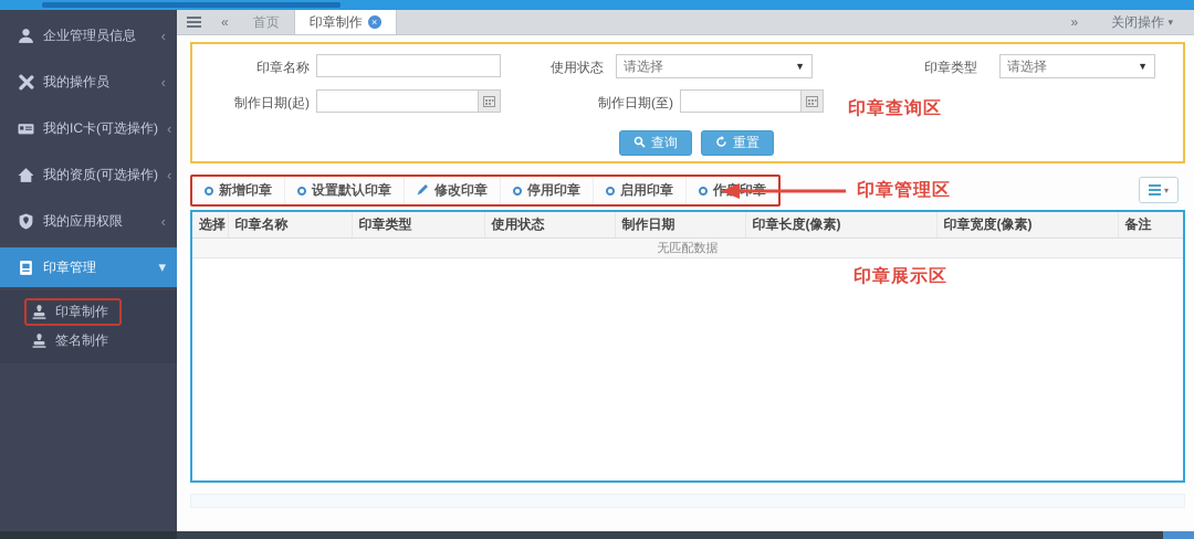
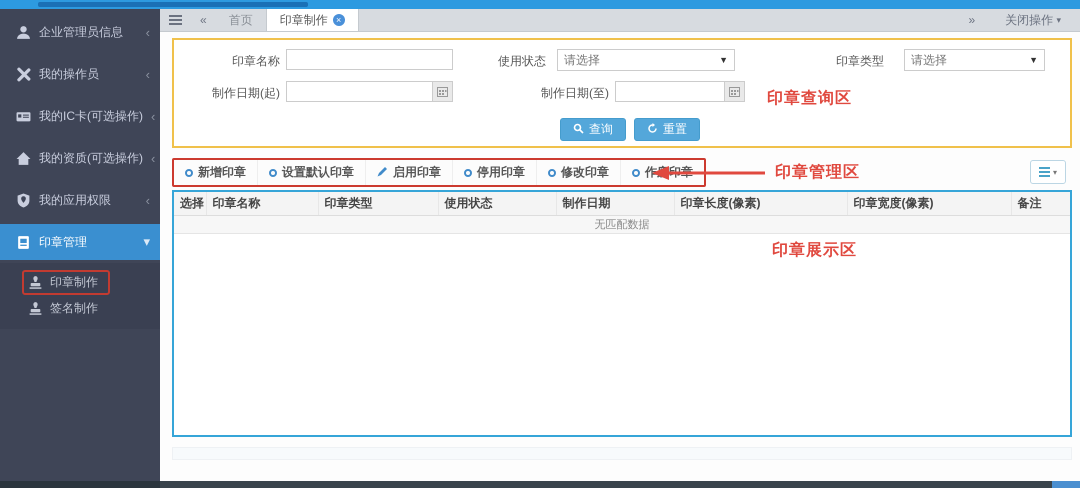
  企业管理员信息
  ‹
  我的操作员
  ‹
  我的IC卡(可选操作)
  ‹
  我的资质(可选操作)
  ‹
  我的应用权限
  ‹
  印章管理
  ▾
  印章制作
  签名制作
  «
  首页
  印章制作
  ×
  »
  关闭操作
  ▾
  印章名称
  使用状态
  请选择
  ▼
  印章类型
  请选择
  ▼
  制作日期(起)
  制作日期(至)
  印章查询区
  查询
  重置
  新增印章
  设置默认印章
- 修改印章
+ 启用印章
  停用印章
- 启用印章
+ 修改印章
  印章管理区
  ▾
  选择	印章名称	印章类型	使用状态	制作日期	印章长度(像素)	印章宽度(像素)	备注
  无匹配数据
  印章展示区
